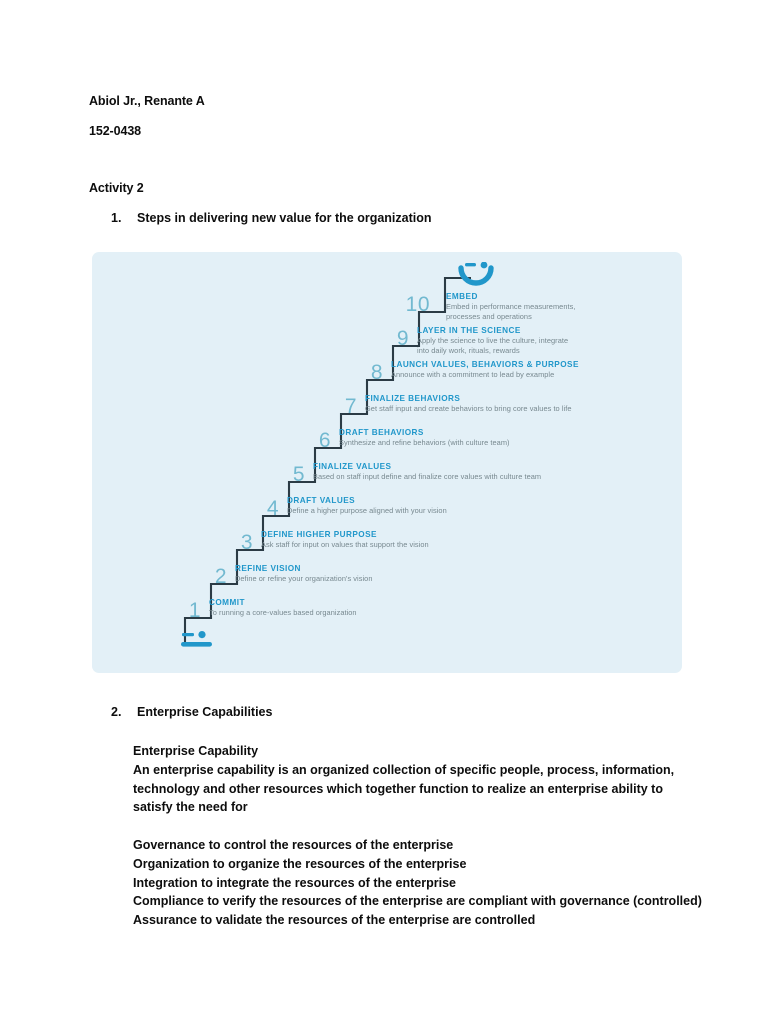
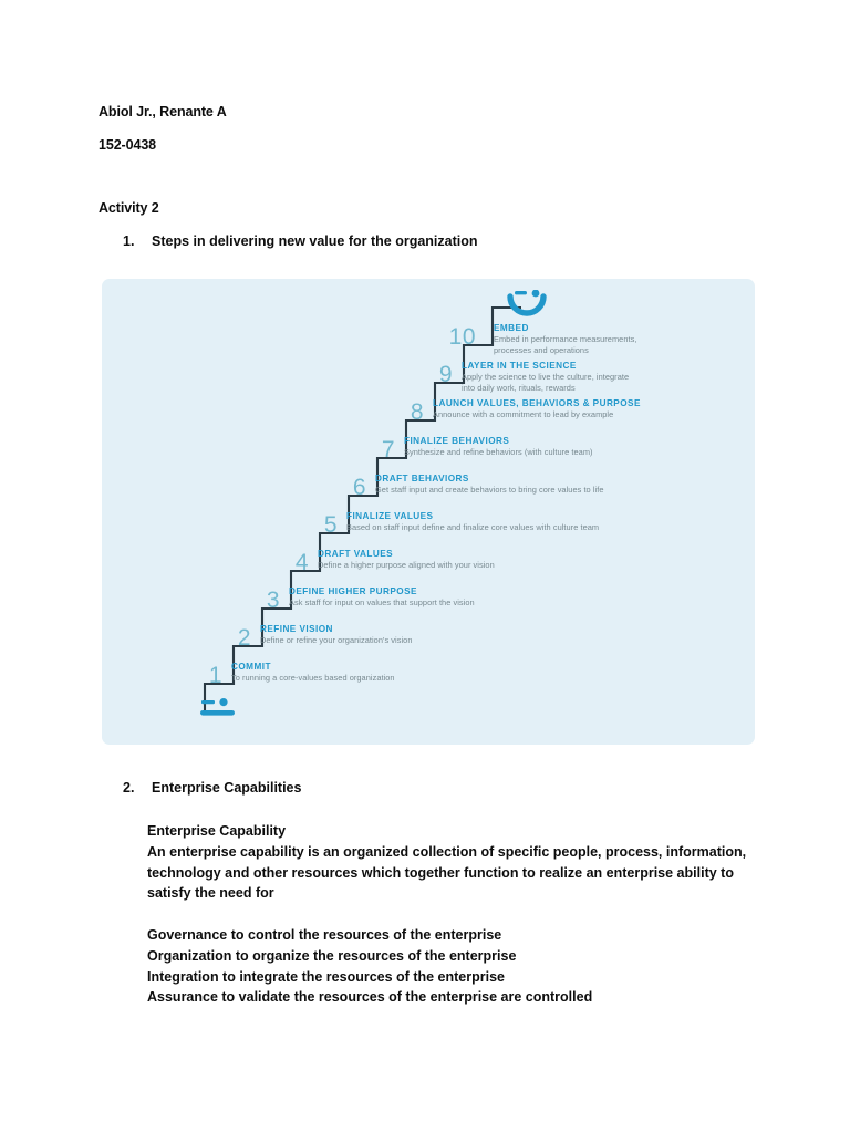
  Abiol Jr., Renante A
  152-0438
  Activity 2
  1. Steps in delivering new value for the organization
  1
  COMMIT
  To running a core-values based organization
  2
  REFINE VISION
  Define or refine your organization's vision
  3
  DEFINE HIGHER PURPOSE
  Ask staff for input on values that support the vision
  4
  DRAFT VALUES
  Define a higher purpose aligned with your vision
  5
  FINALIZE VALUES
  Based on staff input define and finalize core values with culture team
  6
  DRAFT BEHAVIORS
- Synthesize and refine behaviors (with culture team)
+ Get staff input and create behaviors to bring core values to life
  7
  FINALIZE BEHAVIORS
- Get staff input and create behaviors to bring core values to life
+ Synthesize and refine behaviors (with culture team)
  8
  LAUNCH VALUES, BEHAVIORS & PURPOSE
  Announce with a commitment to lead by example
  9
  LAYER IN THE SCIENCE
  Apply the science to live the culture, integrate
  into daily work, rituals, rewards
  10
  EMBED
  Embed in performance measurements,
  processes and operations
  2. Enterprise Capabilities
  Enterprise Capability
  An enterprise capability is an organized collection of specific people, process, information, technology and other resources which together function to realize an enterprise ability to satisfy the need for
  Governance to control the resources of the enterprise
  Organization to organize the resources of the enterprise
  Integration to integrate the resources of the enterprise
- Compliance to verify the resources of the enterprise are compliant with governance (controlled)
  Assurance to validate the resources of the enterprise are controlled
